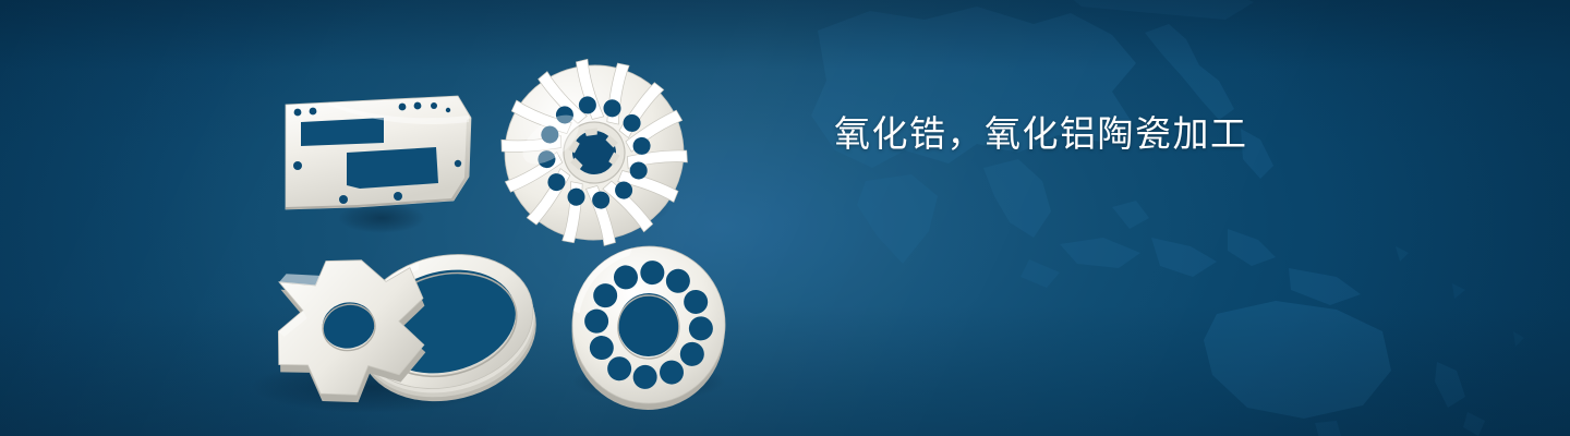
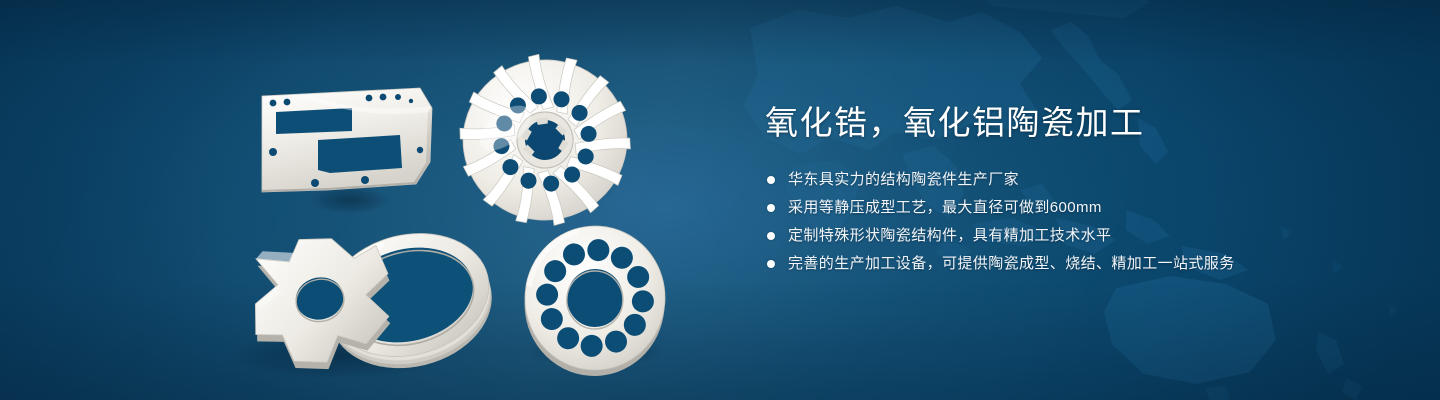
  氧化锆，氧化铝陶瓷加工
+ 华东具实力的结构陶瓷件生产厂家
+ 采用等静压成型工艺，最大直径可做到600mm
+ 定制特殊形状陶瓷结构件，具有精加工技术水平
+ 完善的生产加工设备，可提供陶瓷成型、烧结、精加工一站式服务
